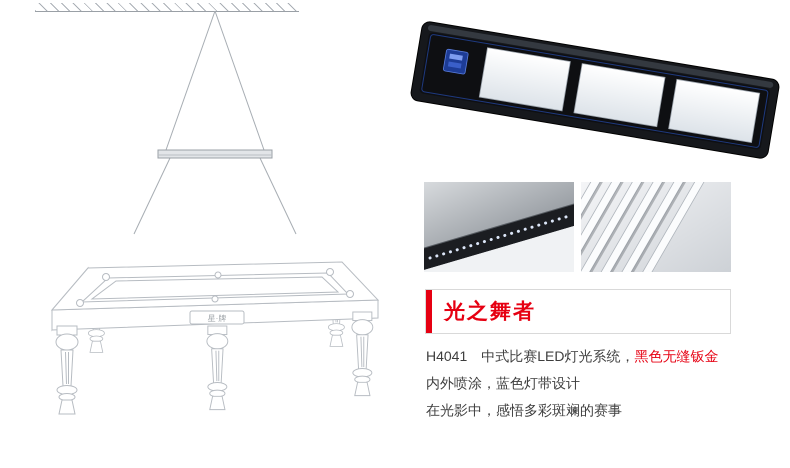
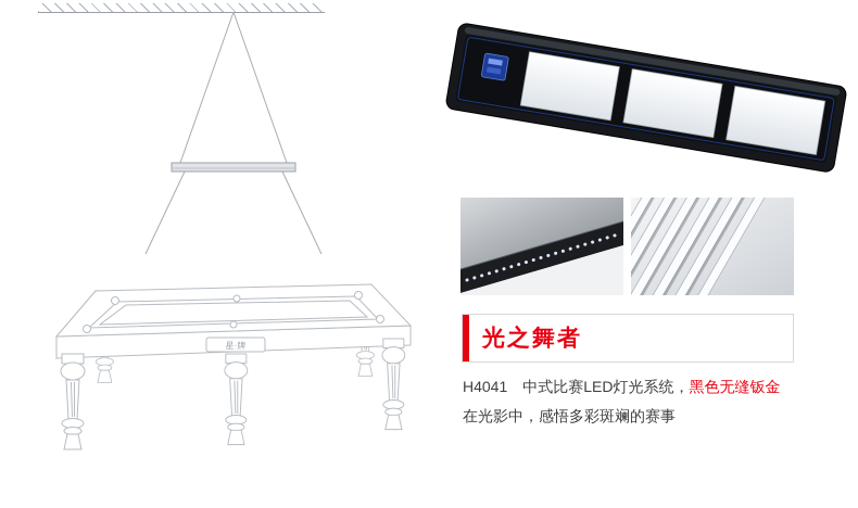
  星·牌
  光之舞者
  H4041 中式比赛LED灯光系统，黑色无缝钣金
- 内外喷涂，蓝色灯带设计
  在光影中，感悟多彩斑斓的赛事
